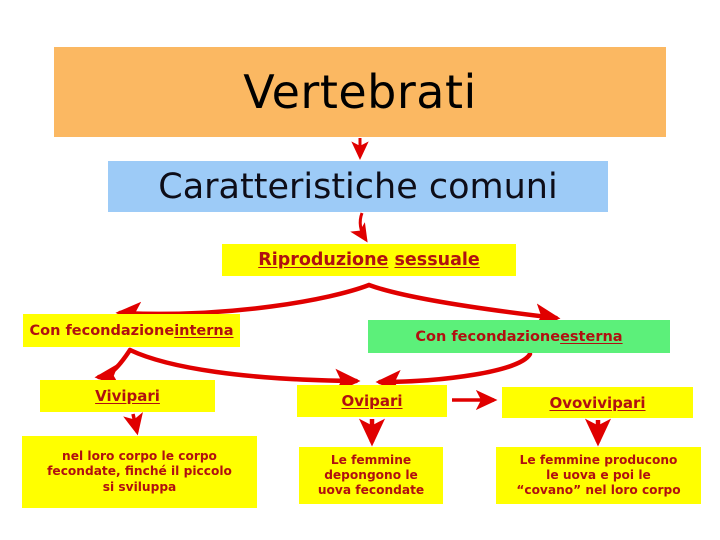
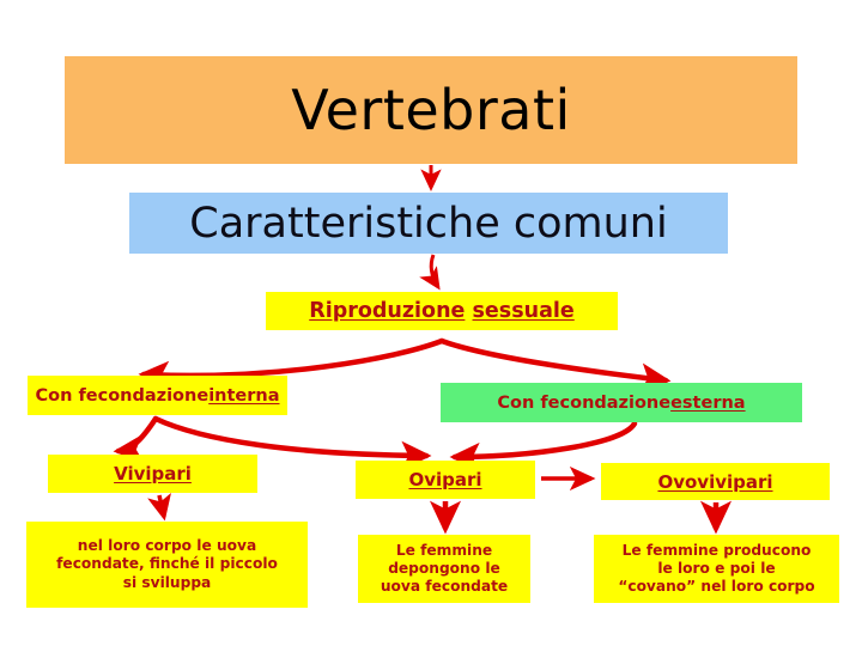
  Vertebrati
  Caratteristiche comuni
  Riproduzione
  sessuale
  Con fecondazione
  interna
  Con fecondazione
  esterna
  Vivipari
  Ovipari
  Ovovivipari
- nel loro corpo le corpo
+ nel loro corpo le uova
  fecondate, finché il piccolo
  si sviluppa
  Le femmine
  depongono le
  uova fecondate
  Le femmine producono
- le uova e poi le
+ le loro e poi le
  “covano” nel loro corpo
